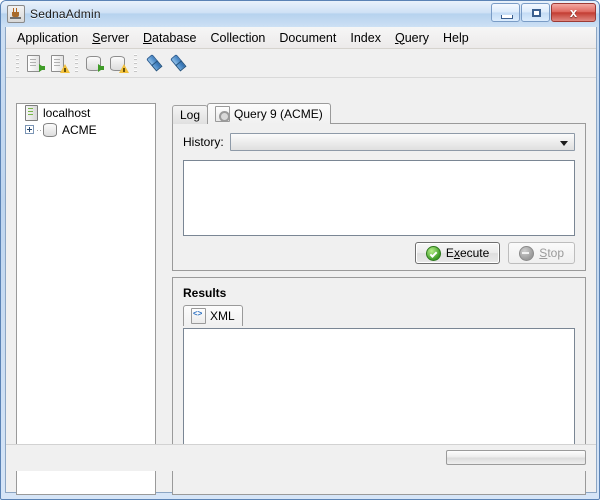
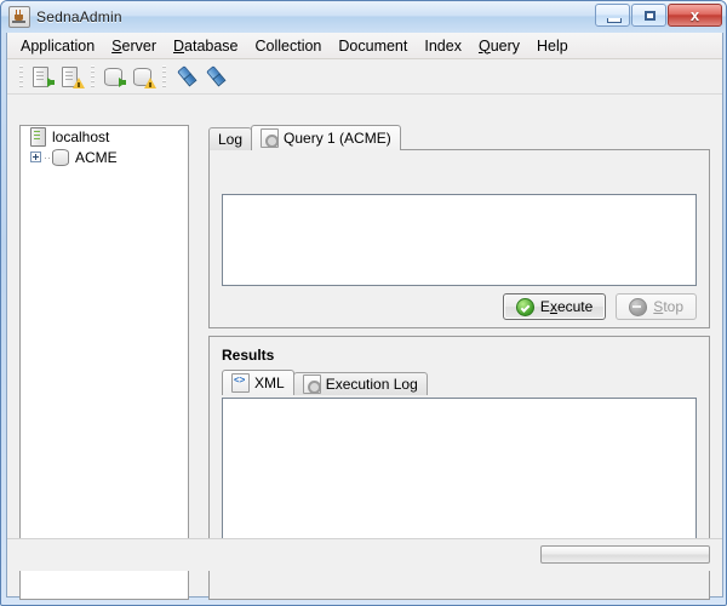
  SednaAdmin
  x
  Application
  Server
  Database
  Collection
  Document
  Index
  Query
  Help
  localhost
  ··
  ACME
  Log
- Query 9 (ACME)
+ Query 1 (ACME)
- History:
  Execute
  Stop
  Results
  XML
+ Execution Log
